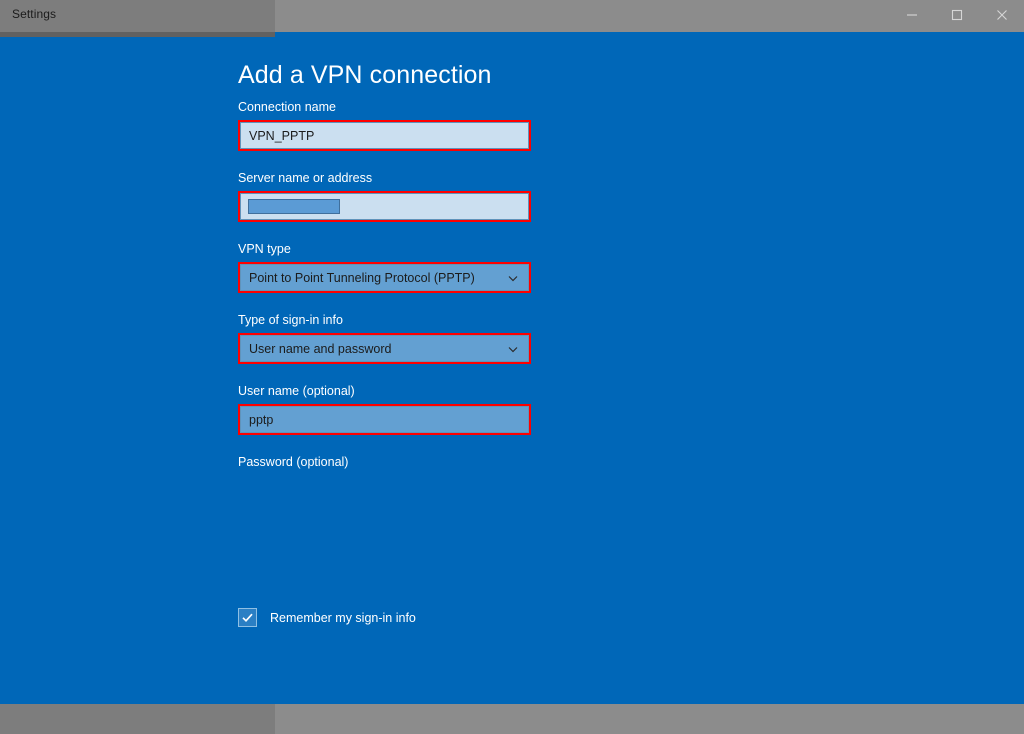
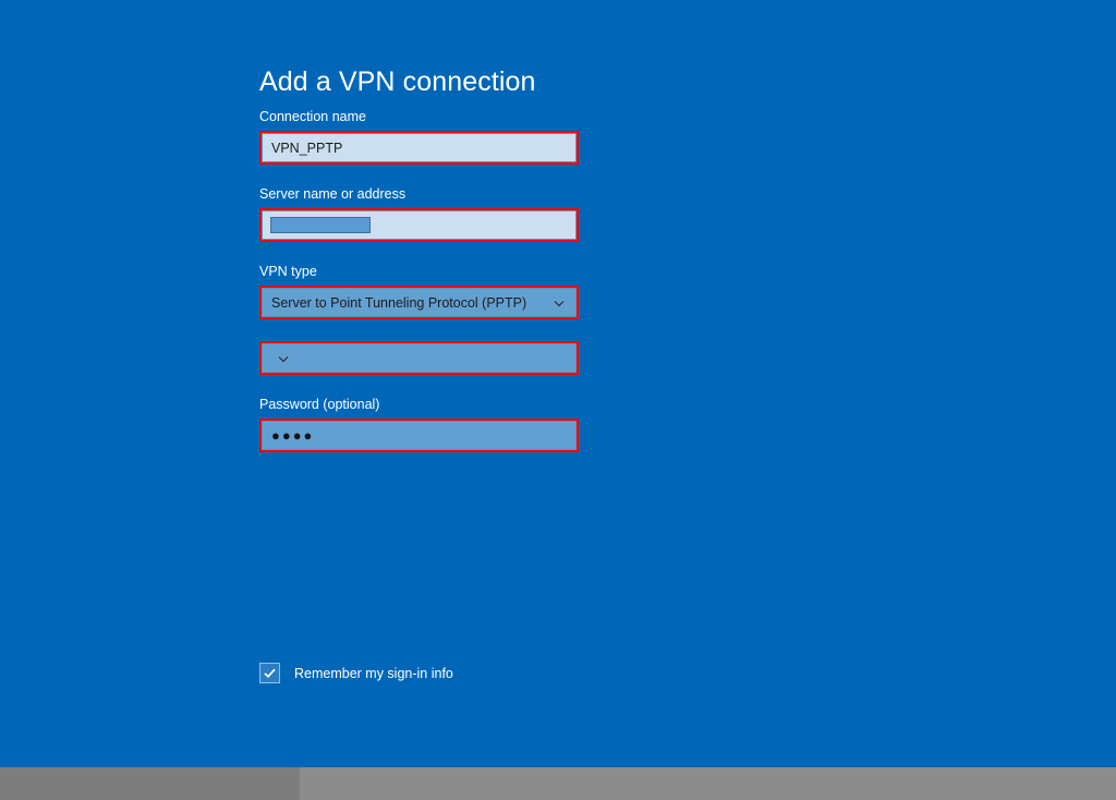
- Settings
  Add a VPN connection
  Connection name
  VPN_PPTP
  Server name or address
  VPN type
- Point to Point Tunneling Protocol (PPTP)
+ Server to Point Tunneling Protocol (PPTP)
- Type of sign-in info
- User name and password
- User name (optional)
- pptp
  Password (optional)
+ ●●●●
  Remember my sign-in info
